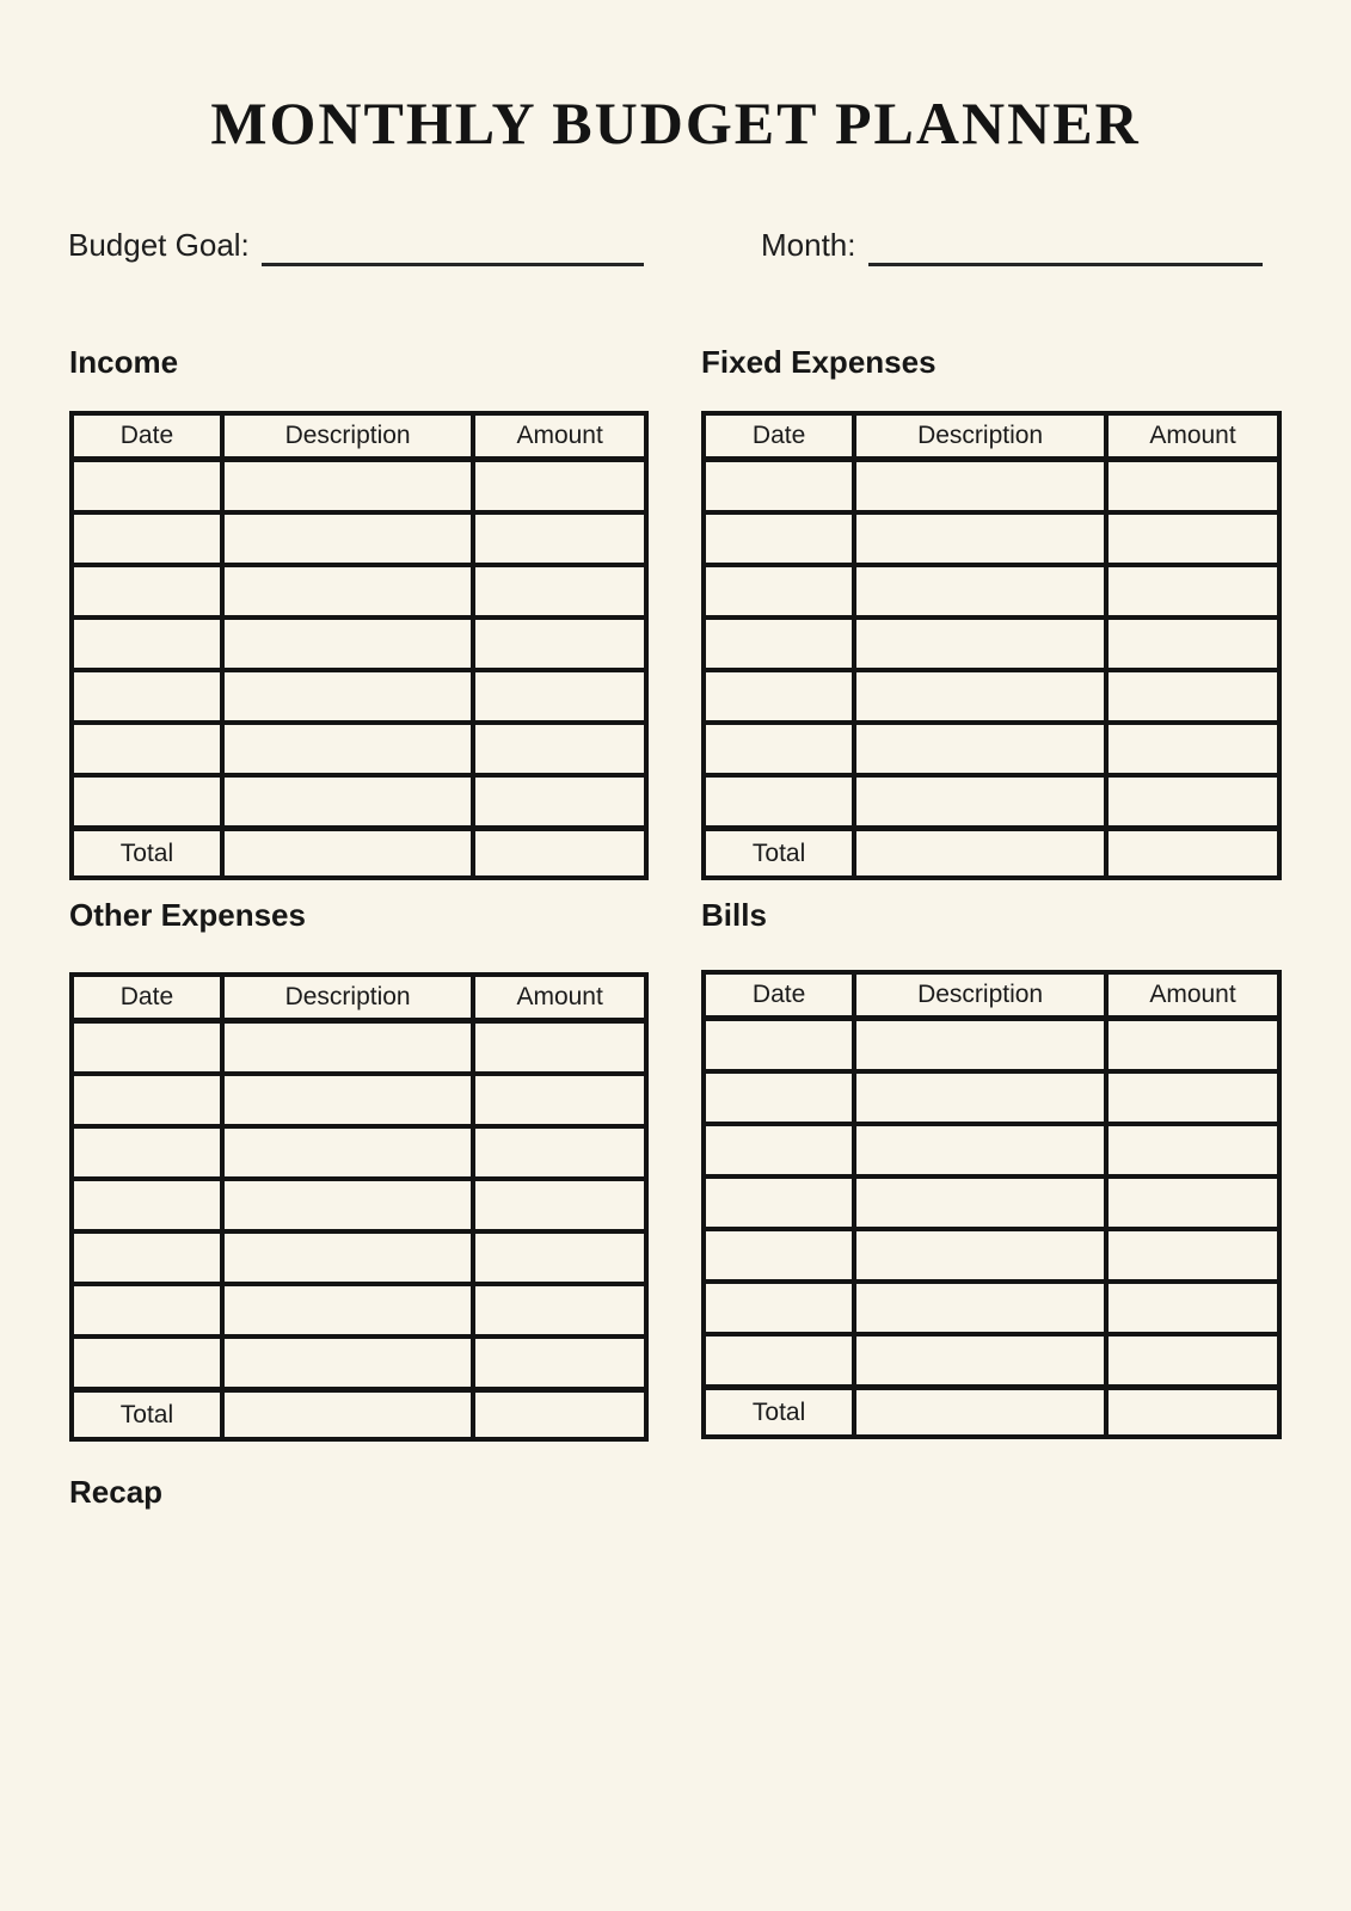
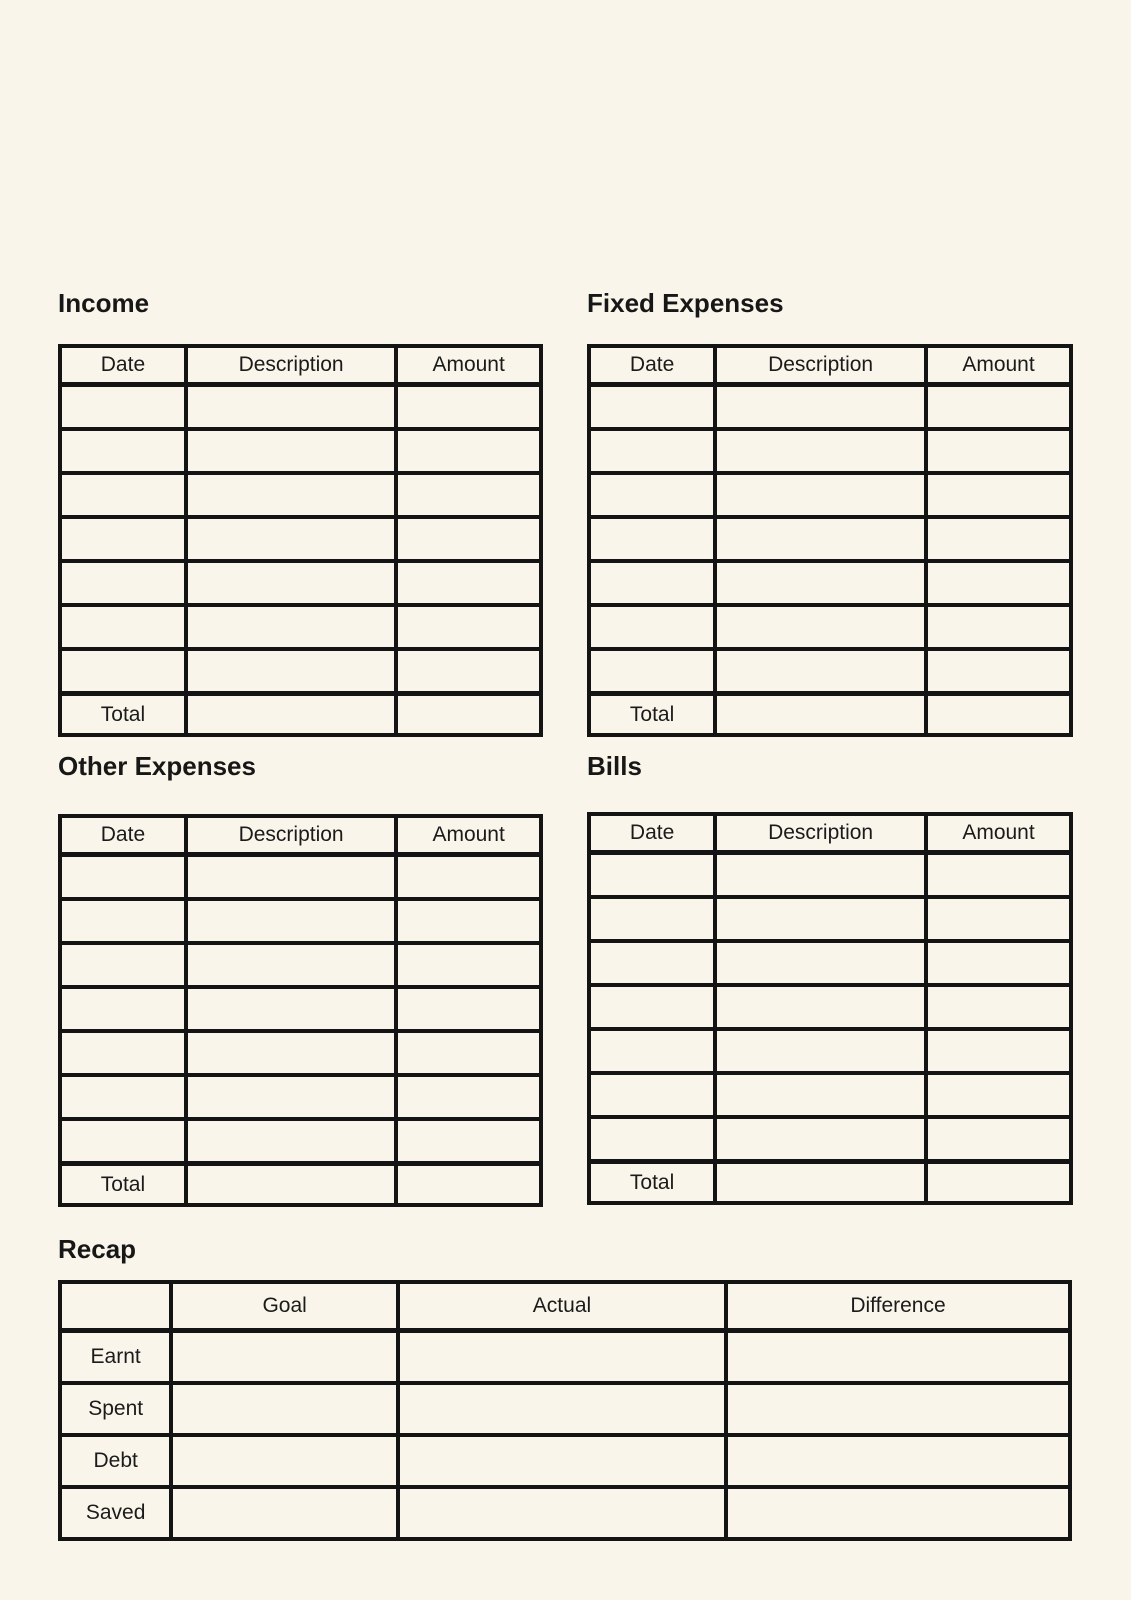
- MONTHLY BUDGET PLANNER
- Budget Goal:
- Month:
  Income
  Date	Description	Amount
  Total
  Fixed Expenses
  Date	Description	Amount
  Total
  Other Expenses
  Date	Description	Amount
  Total
  Bills
  Date	Description	Amount
  Total
  Recap
+ 	Goal	Actual	Difference
+ Earnt
+ Spent
+ Debt
+ Saved
